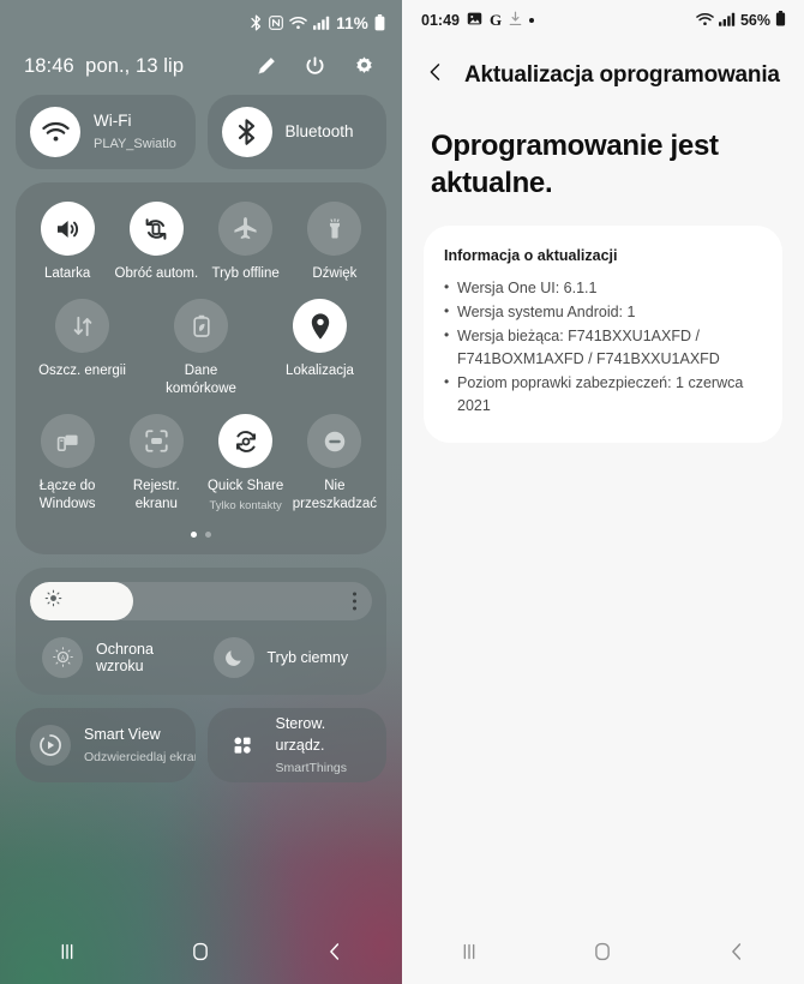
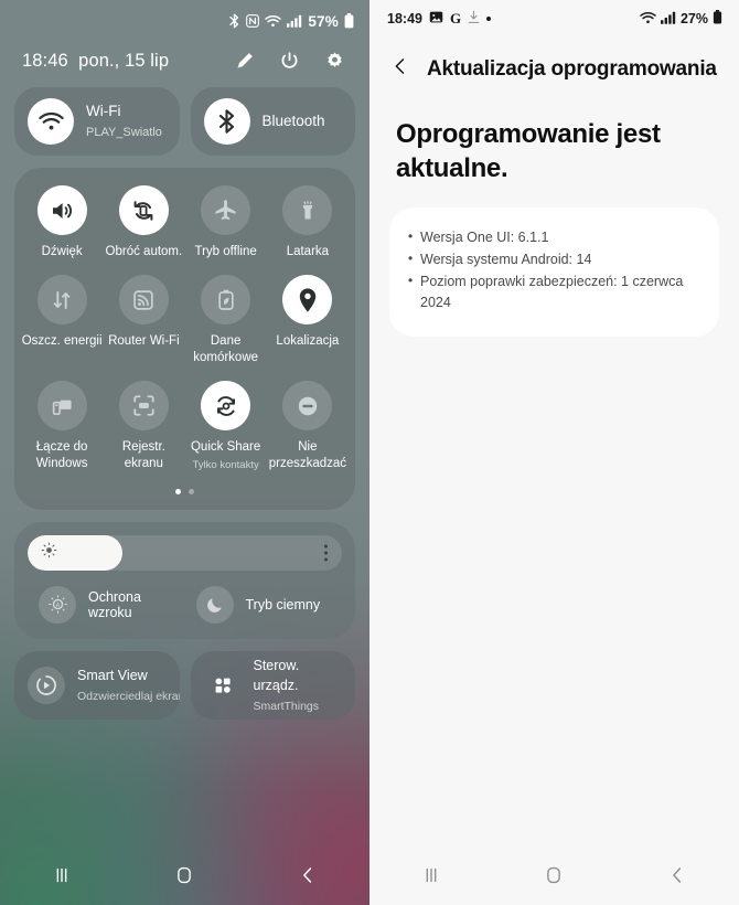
- 11%
+ 57%
- 18:46 pon., 13 lip
+ 18:46 pon., 15 lip
  Wi-Fi PLAY_Swiatlo
  Bluetooth
- Latarka
+ Dźwięk
  Obróć autom.
  Tryb offline
- Dźwięk
+ Latarka
  Oszcz. energii
+ Router Wi-Fi
  Dane komórkowe
  Lokalizacja
  Łącze do Windows
  Rejestr. ekranu
  Quick Share
  Tylko kontakty
  Nie przeszkadzać
  Ochrona wzroku
  Tryb ciemny
  Smart View Odzwierciedlaj ekra
  Sterow. urządz. SmartThings
- 01:49
+ 18:49
  G
- 56%
+ 27%
  Aktualizacja oprogramowania
  Oprogramowanie jest aktualne.
- Informacja o aktualizacji
  Wersja One UI: 6.1.1
- Wersja systemu Android: 1
+ Wersja systemu Android: 14
- Wersja bieżąca: F741BXXU1AXFD / F741BOXM1AXFD / F741BXXU1AXFD
- Poziom poprawki zabezpieczeń: 1 czerwca 2021
+ Poziom poprawki zabezpieczeń: 1 czerwca 2024
